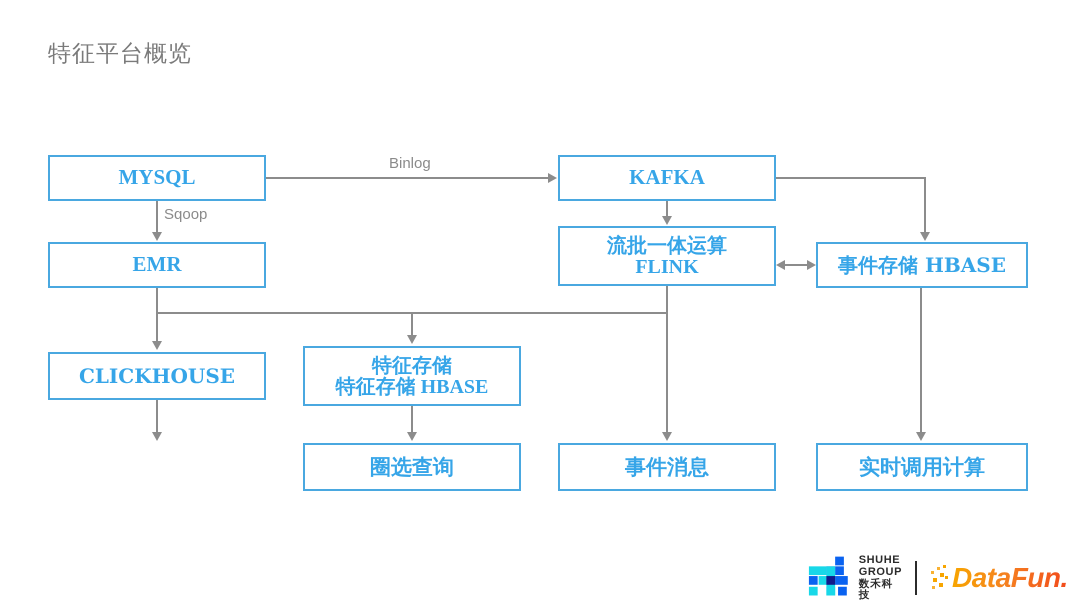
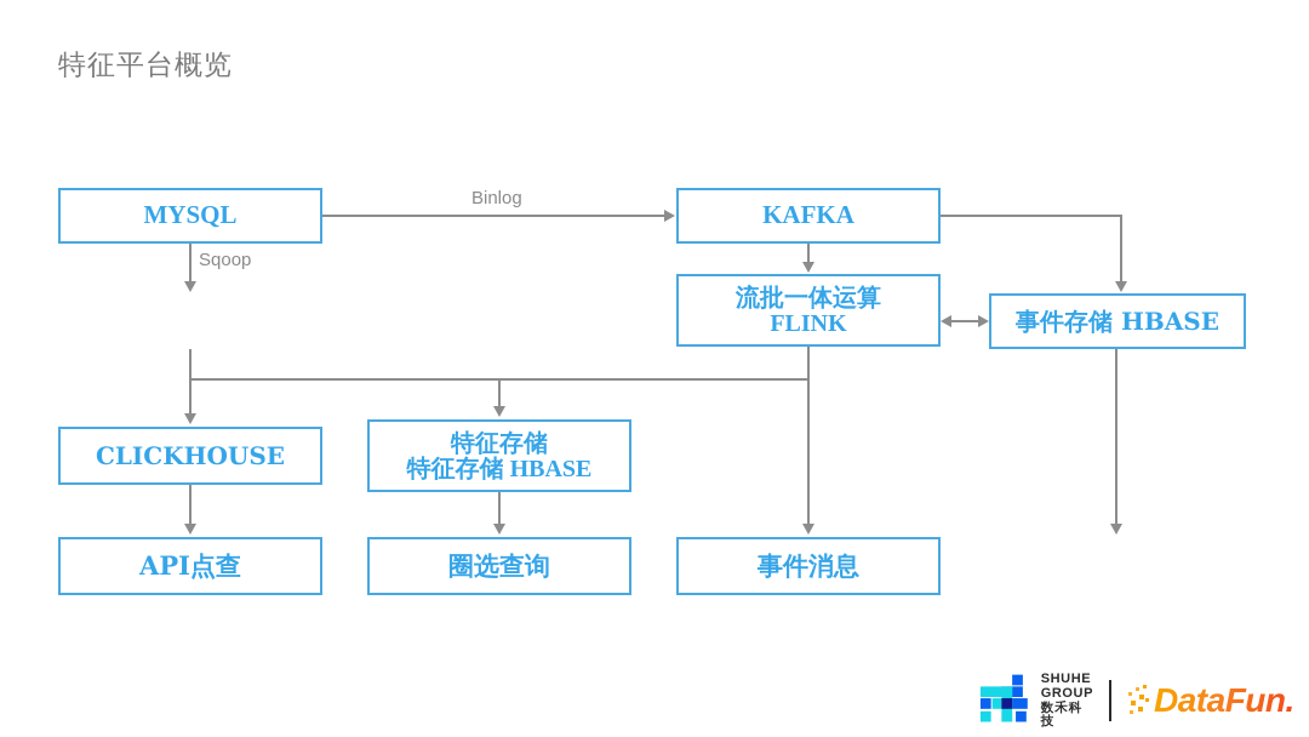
  特征平台概览
  Binlog
  Sqoop
  MYSQL
  KAFKA
- EMR
  流批一体运算
  FLINK
  事件存储 HBASE
  CLICKHOUSE
  特征存储
  特征存储 HBASE
+ API点查
  圈选查询
  事件消息
- 实时调用计算
  SHUHE
  GROUP
  数禾科技
  DataFun.
